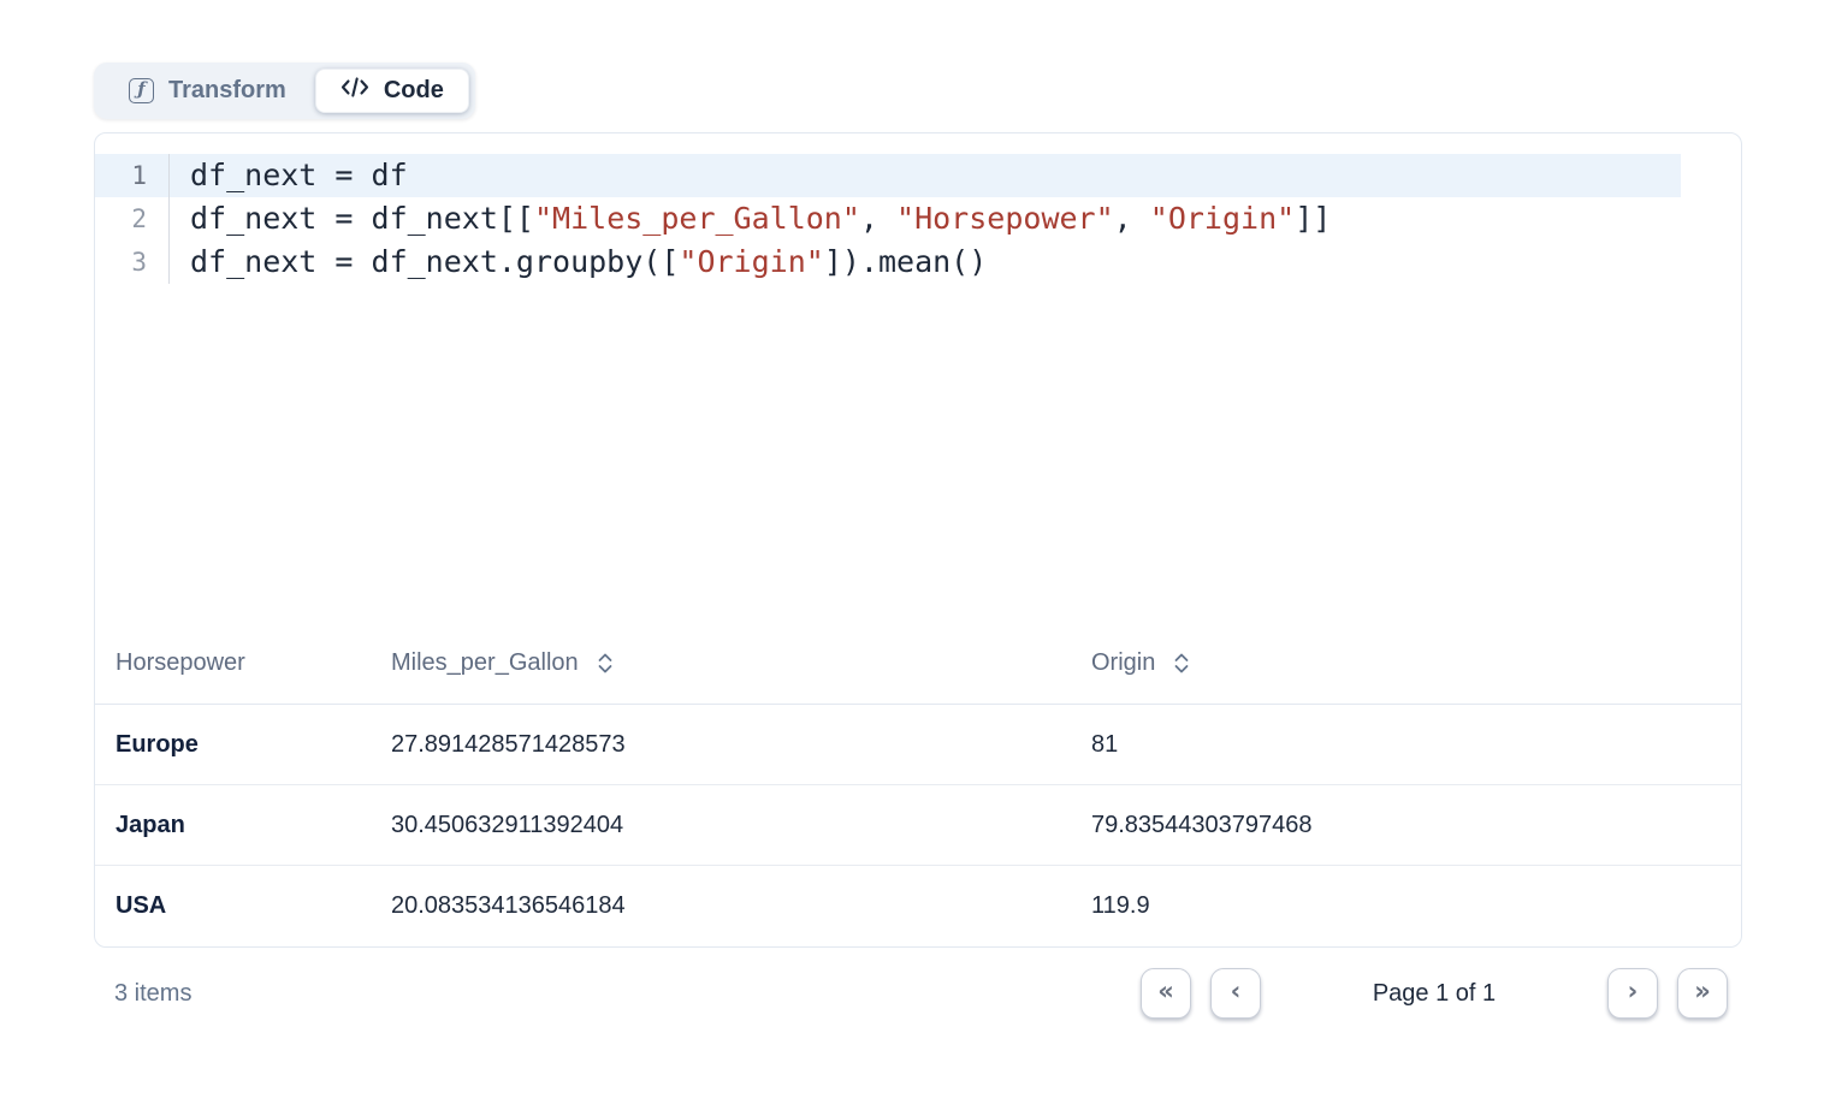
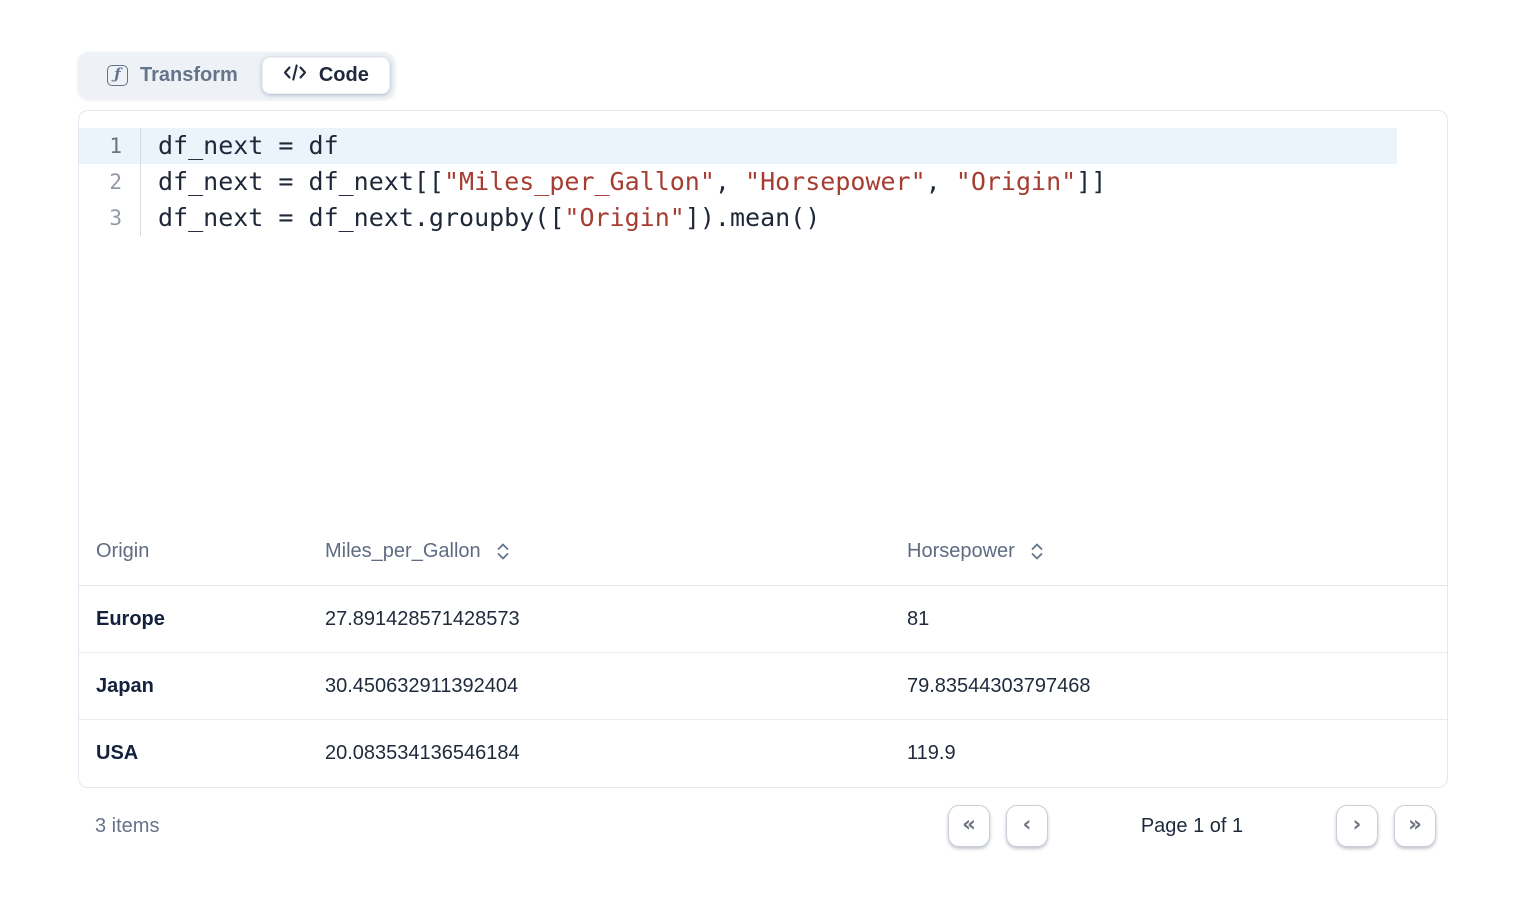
  ƒ
  Transform
  Code
  1
  df_next = df
  2
  df_next = df_next[["Miles_per_Gallon", "Horsepower", "Origin"]]
  3
  df_next = df_next.groupby(["Origin"]).mean()
- Horsepower
+ Origin
  Miles_per_Gallon
- Origin
+ Horsepower
  Europe
  27.891428571428573
  81
  Japan
  30.450632911392404
  79.83544303797468
  USA
  20.083534136546184
  119.9
  3 items
  «
  ‹
  Page 1 of 1
  ›
  »
